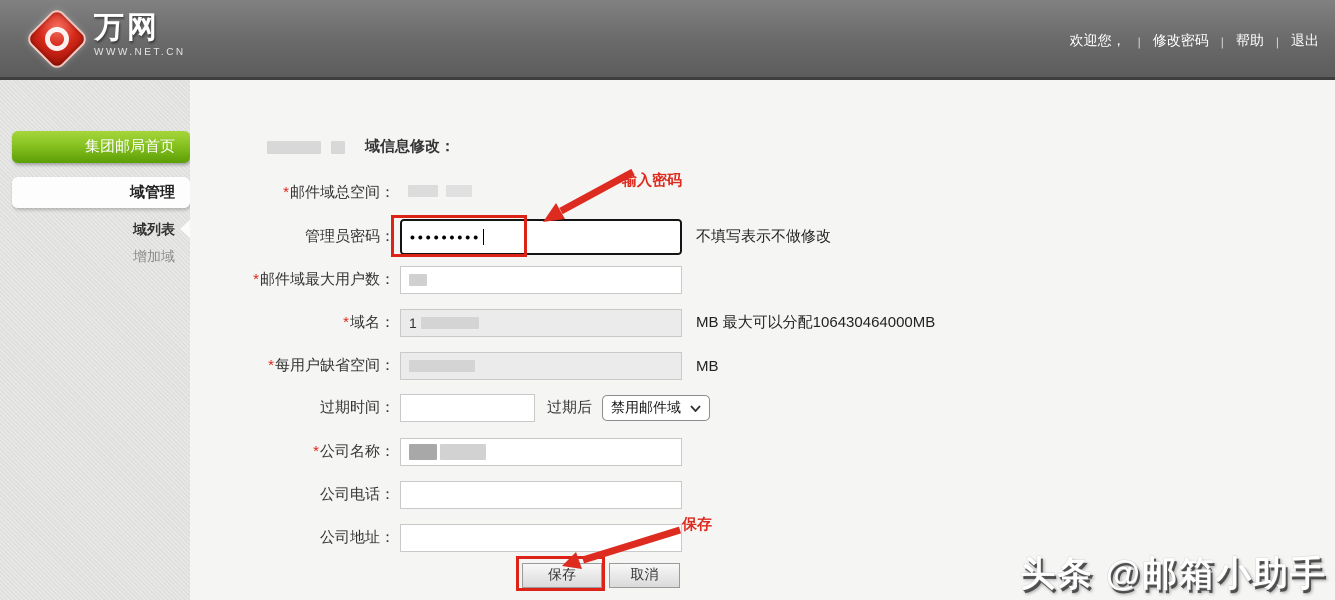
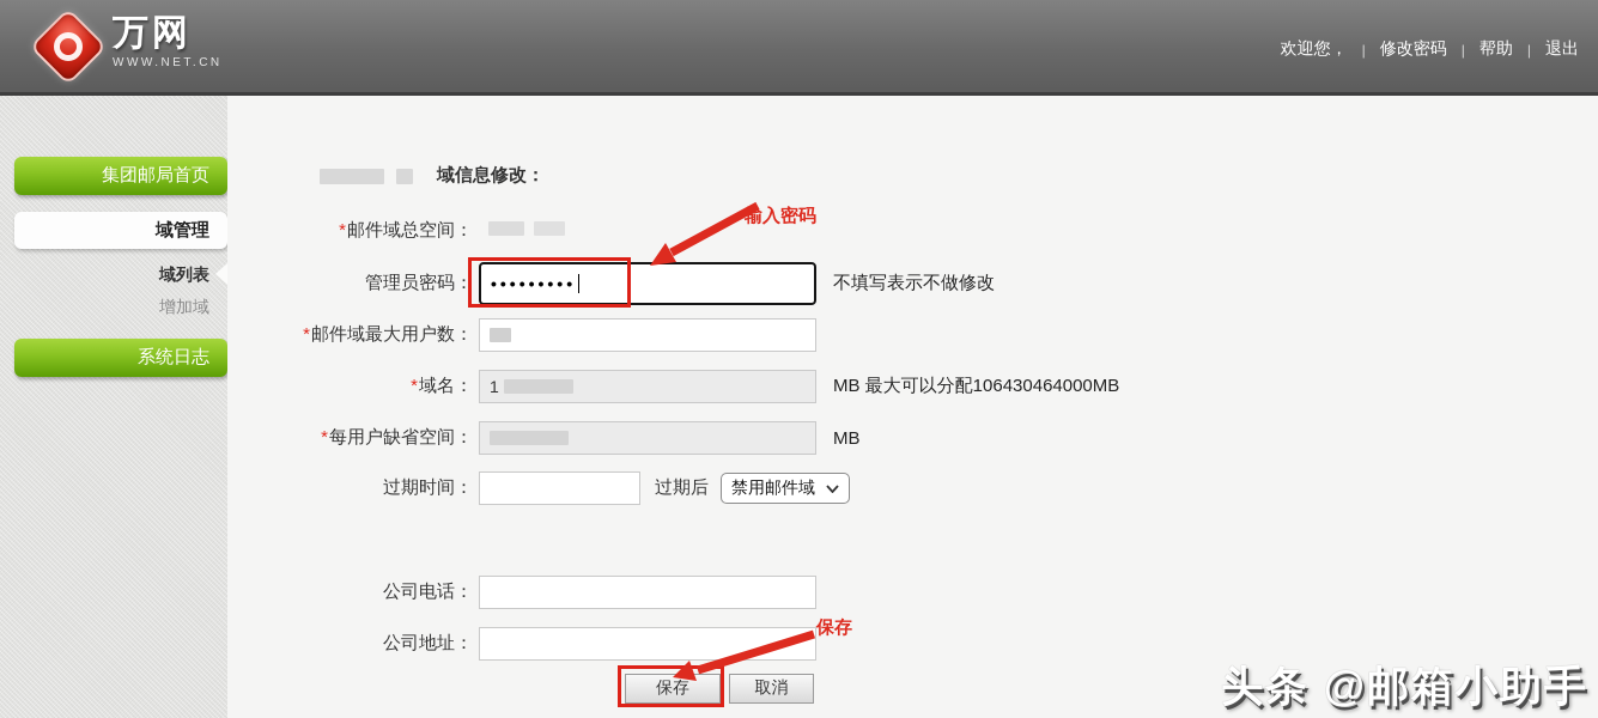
  万网
  WWW.NET.CN
  欢迎您，
  |
  修改密码
  |
  帮助
  |
  退出
  集团邮局首页
  域管理
  域列表
  增加域
+ 系统日志
  域信息修改：
  *邮件域总空间：
  管理员密码：
  •••••••••
  不填写表示不做修改
  *邮件域最大用户数：
  *域名：
  1
  MB 最大可以分配106430464000MB
  *每用户缺省空间：
  MB
  过期时间：
  过期后
  禁用邮件域
- *公司名称：
  公司电话：
  公司地址：
  保存
  取消
  输入密码
  保存
  头条 @邮箱小助手
